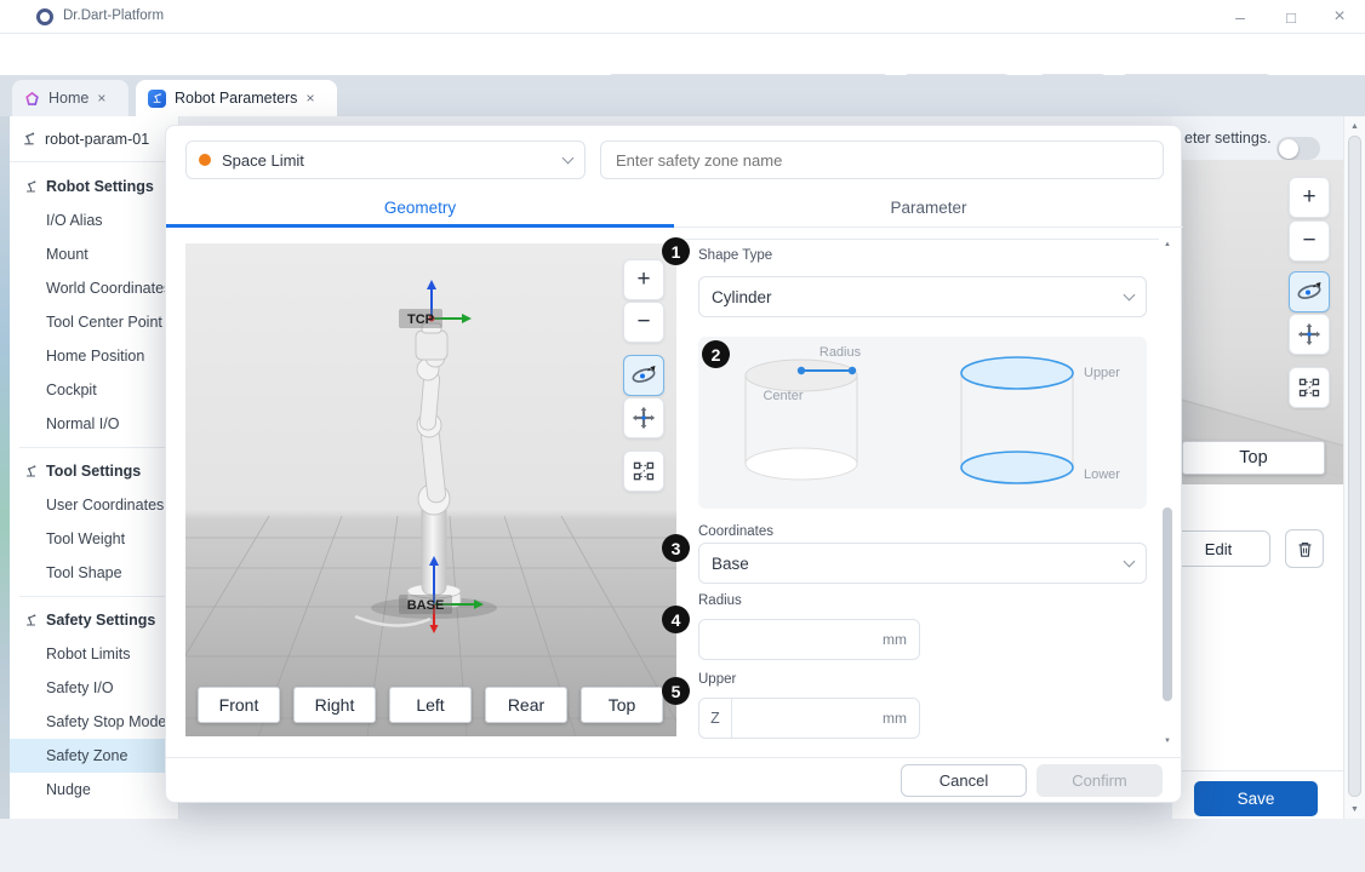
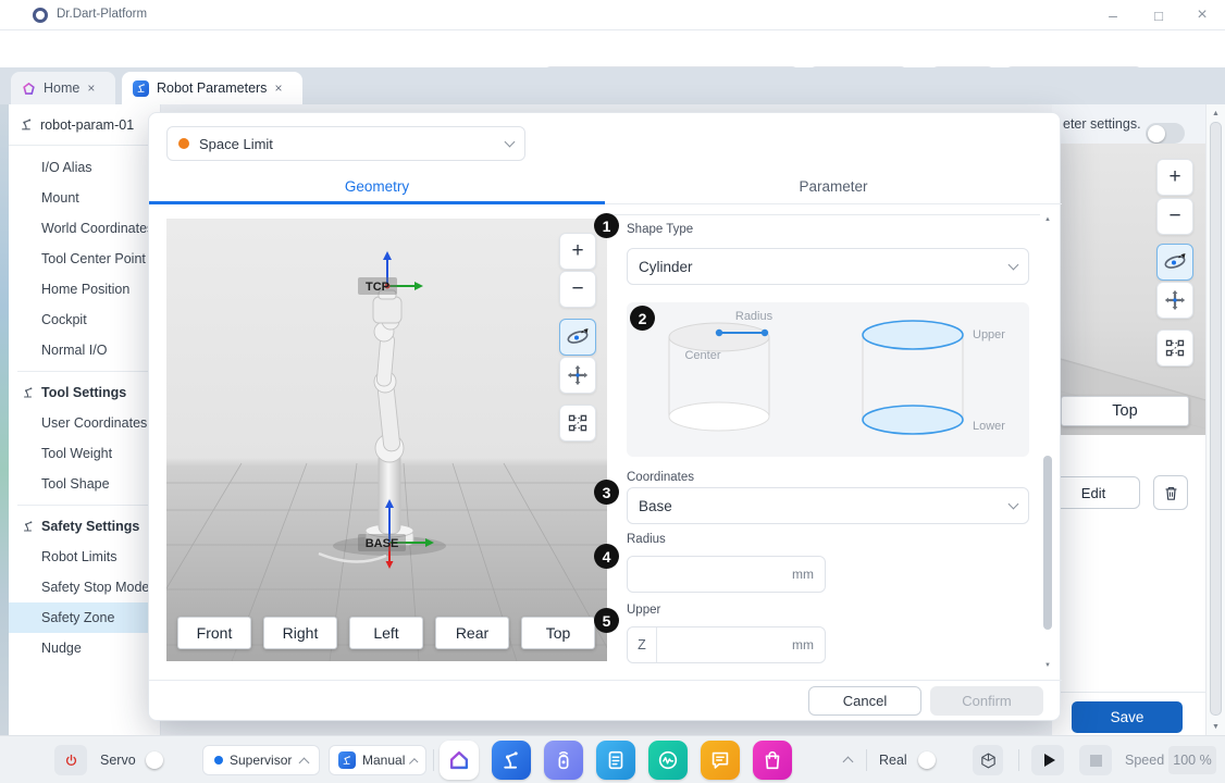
  Dr.Dart-Platform
  –
  □
  ×
  Home
  ×
  Robot Parameters
  ×
  robot-param-01
- Robot Settings
  I/O Alias
  Mount
  World Coordinate
  Tool Center Point
  Home Position
  Cockpit
  Normal I/O
  Tool Settings
  User Coordinates
  Tool Weight
  Tool Shape
  Safety Settings
  Robot Limits
- Safety I/O
  Safety Stop Mode
  Safety Zone
  Nudge
  eter settings.
  +
  −
  Top
  Edit
  Save
  Space Limit
- Enter safety zone name
  Geometry
  Parameter
  BASE
  TCP
  +
  −
  Front
  Right
  Left
  Rear
  Top
  Shape Type
  Cylinder
  Radius
  Center
  Upper
  Lower
  Coordinates
  Base
  Radius
  mm
  Upper
  Z
  mm
  Cancel
  Confirm
  1
  2
  3
  4
  5
+ Servo
+ Supervisor
+ Manual
+ Real
+ Speed
+ 100 %
